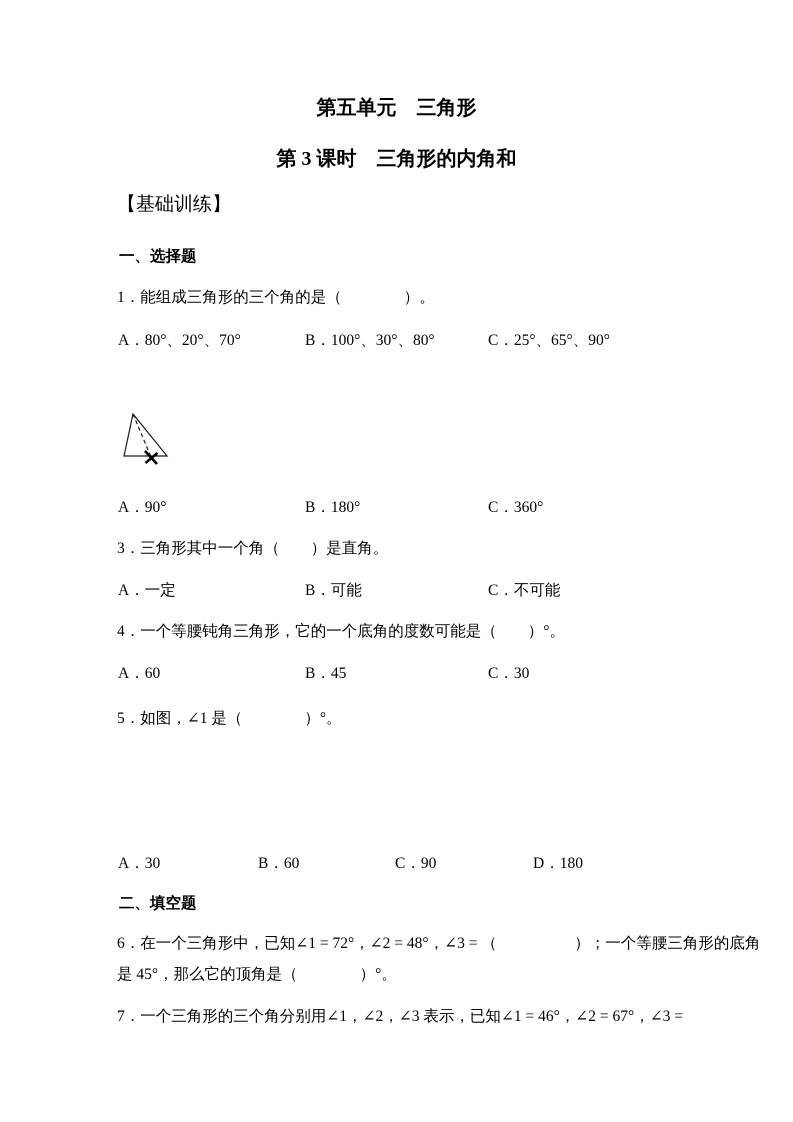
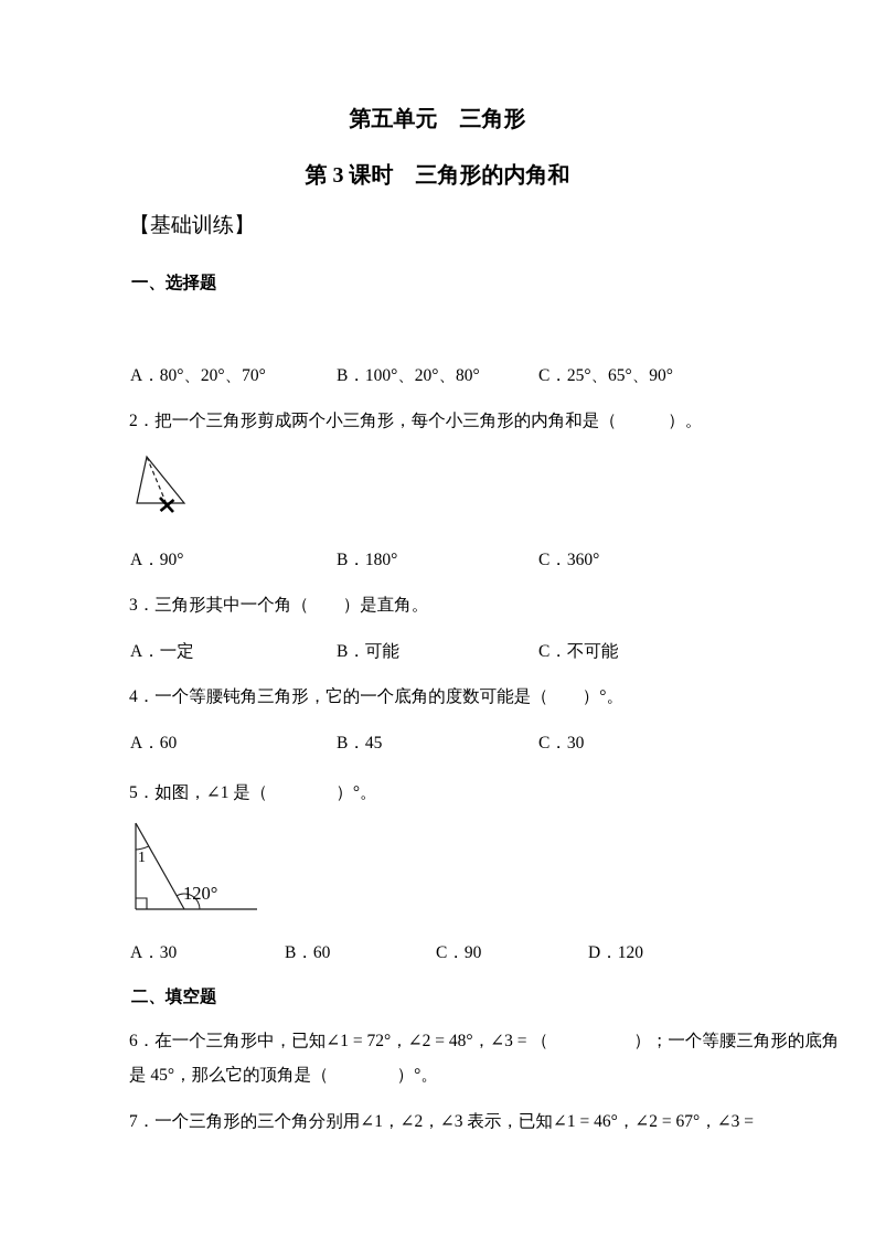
  第五单元 三角形
  第 3 课时 三角形的内角和
  【基础训练】
  一、选择题
- 1．能组成三角形的三个角的是（ ）。
  A．80°、20°、70°
- B．100°、30°、80°
+ B．100°、20°、80°
  C．25°、65°、90°
+ 2．把一个三角形剪成两个小三角形，每个小三角形的内角和是（ ）。
  A．90°
  B．180°
  C．360°
  3．三角形其中一个角（ ）是直角。
  A．一定
  B．可能
  C．不可能
  4．一个等腰钝角三角形，它的一个底角的度数可能是（ ）°。
  A．60
  B．45
  C．30
  5．如图，∠1 是（ ）°。
+ 1
+ 120°
  A．30
  B．60
  C．90
- D．180
+ D．120
  二、填空题
  6．在一个三角形中，已知∠1 = 72°，∠2 = 48°，∠3 = （ ）；一个等腰三角形的底角
  是 45°，那么它的顶角是（ ）°。
  7．一个三角形的三个角分别用∠1，∠2，∠3 表示，已知∠1 = 46°，∠2 = 67°，∠3 =
